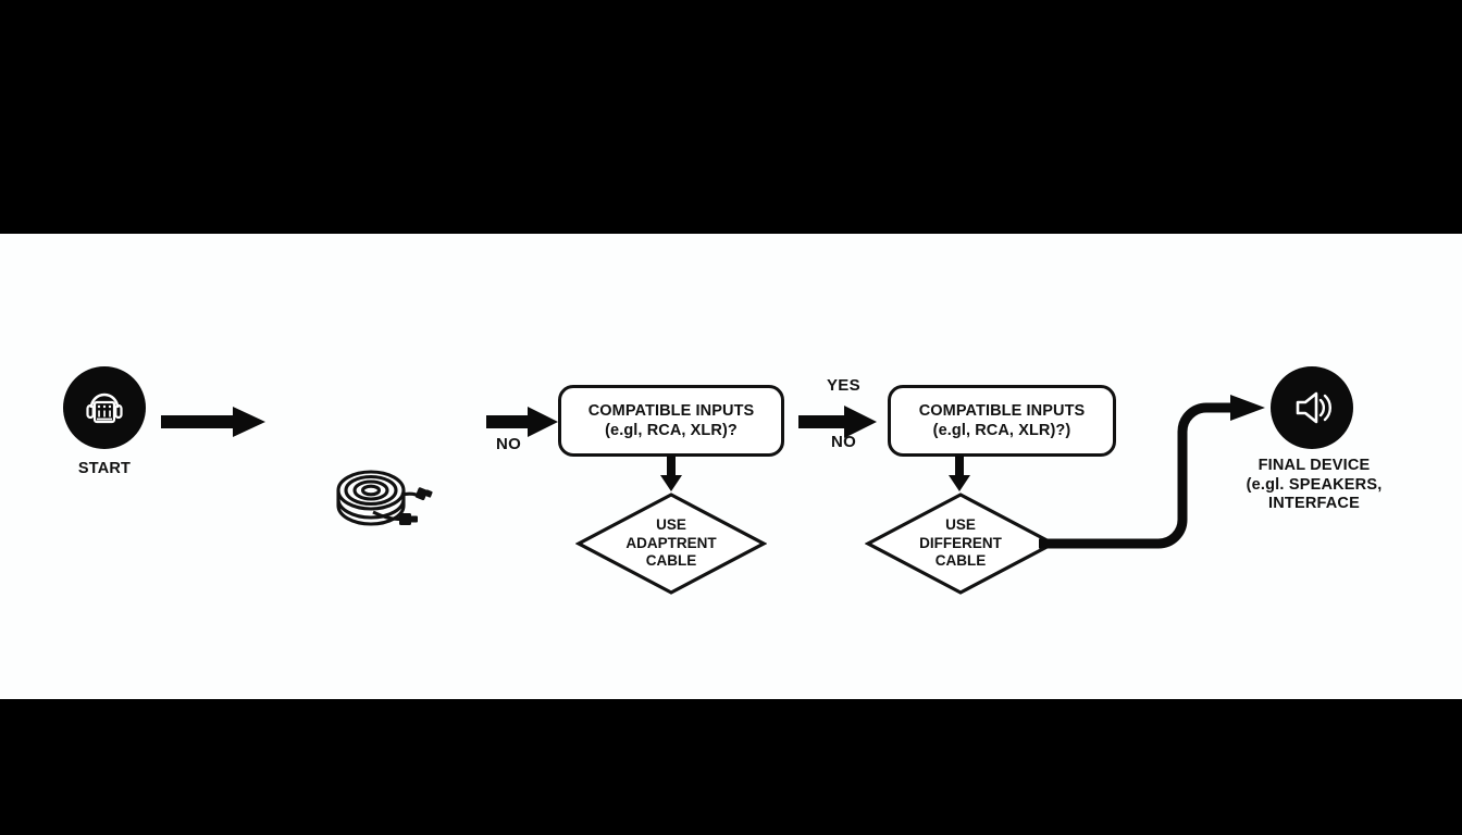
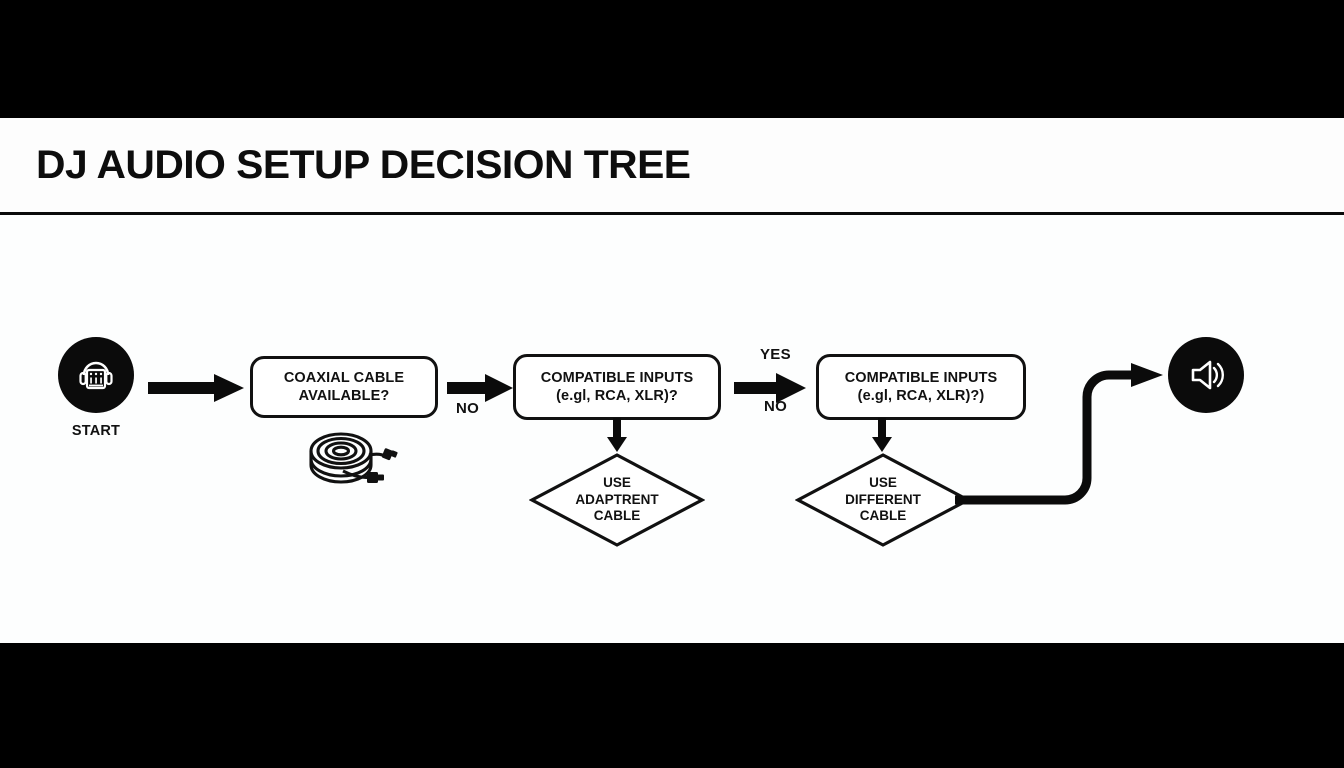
+ DJ AUDIO SETUP DECISION TREE
  START
+ COAXIAL CABLE
+ AVAILABLE?
  NO
  COMPATIBLE INPUTS
  (e.gl, RCA, XLR)?
  USE
  ADAPTRENT
  CABLE
  YES
  NO
  COMPATIBLE INPUTS
  (e.gl, RCA, XLR)?)
  USE
  DIFFERENT
  CABLE
- FINAL DEVICE
- (e.gl. SPEAKERS,
- INTERFACE
